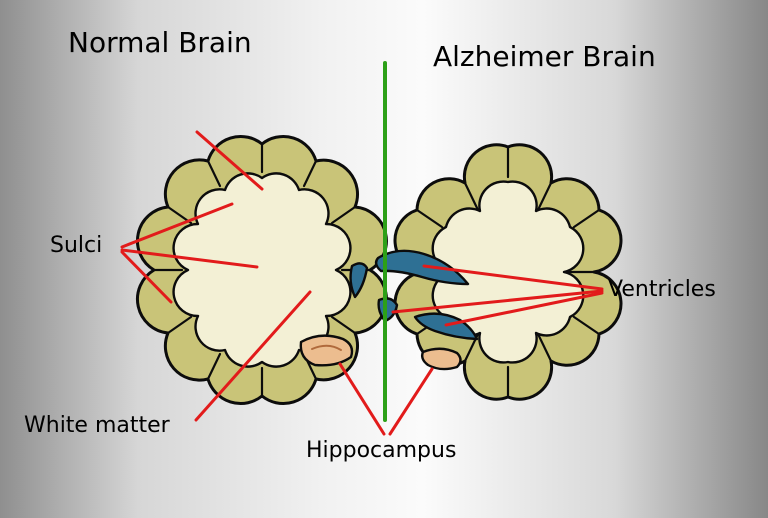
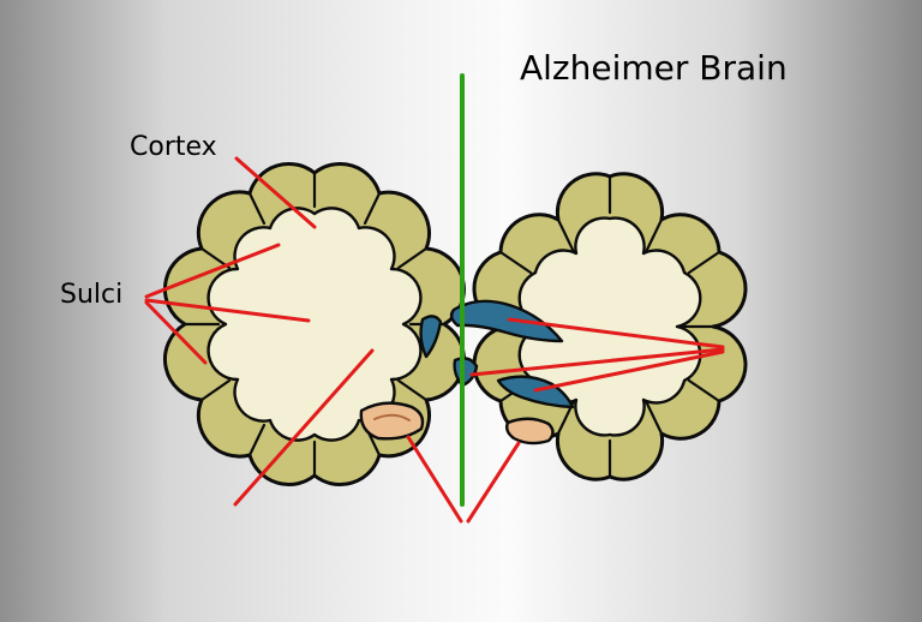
- Normal Brain
  Alzheimer Brain
+ Cortex
  Sulci
- Ventricles
- White matter
- Hippocampus
